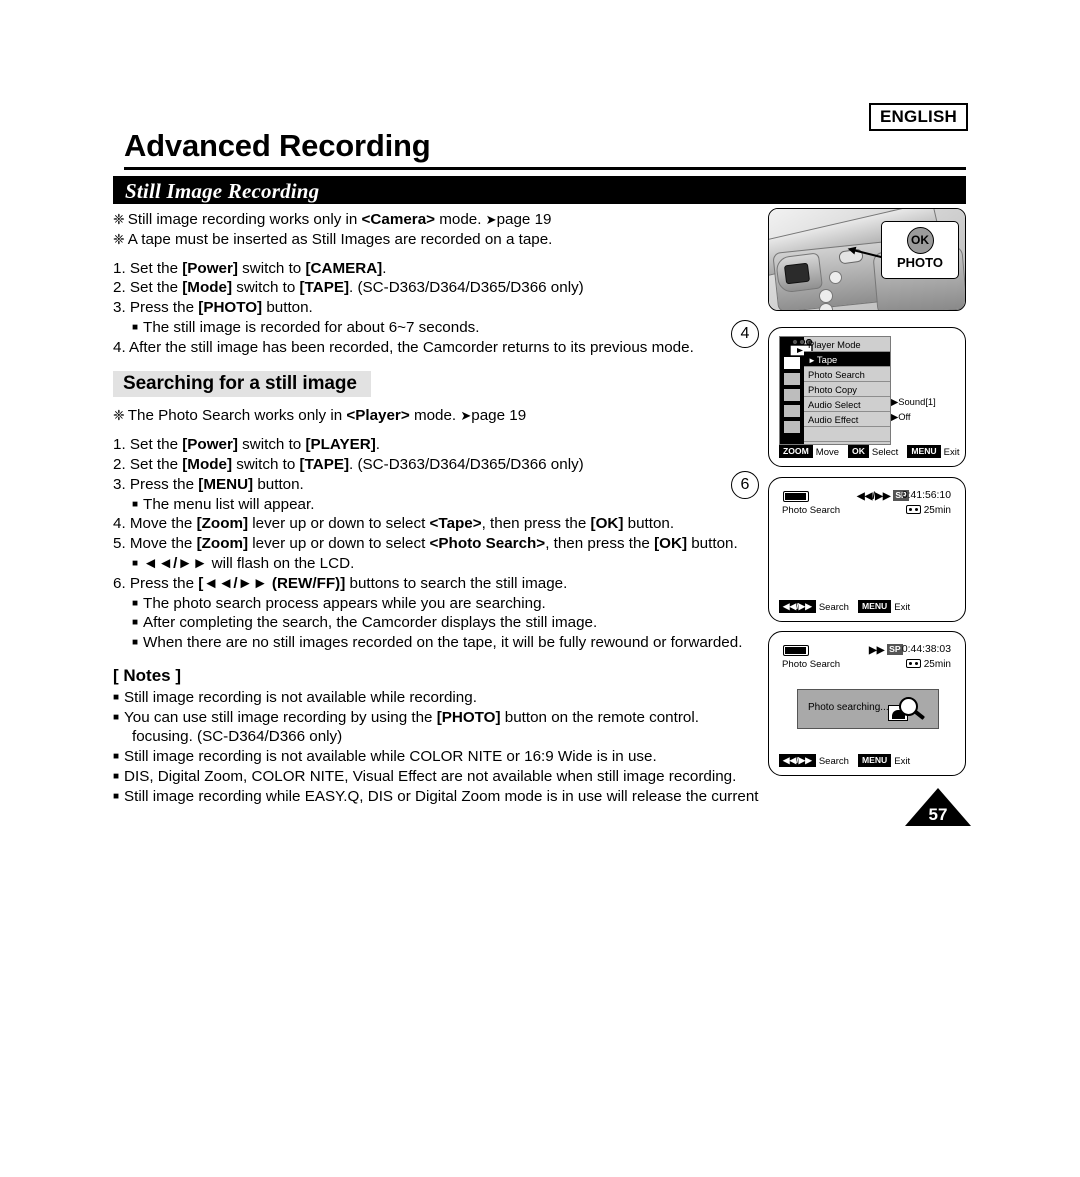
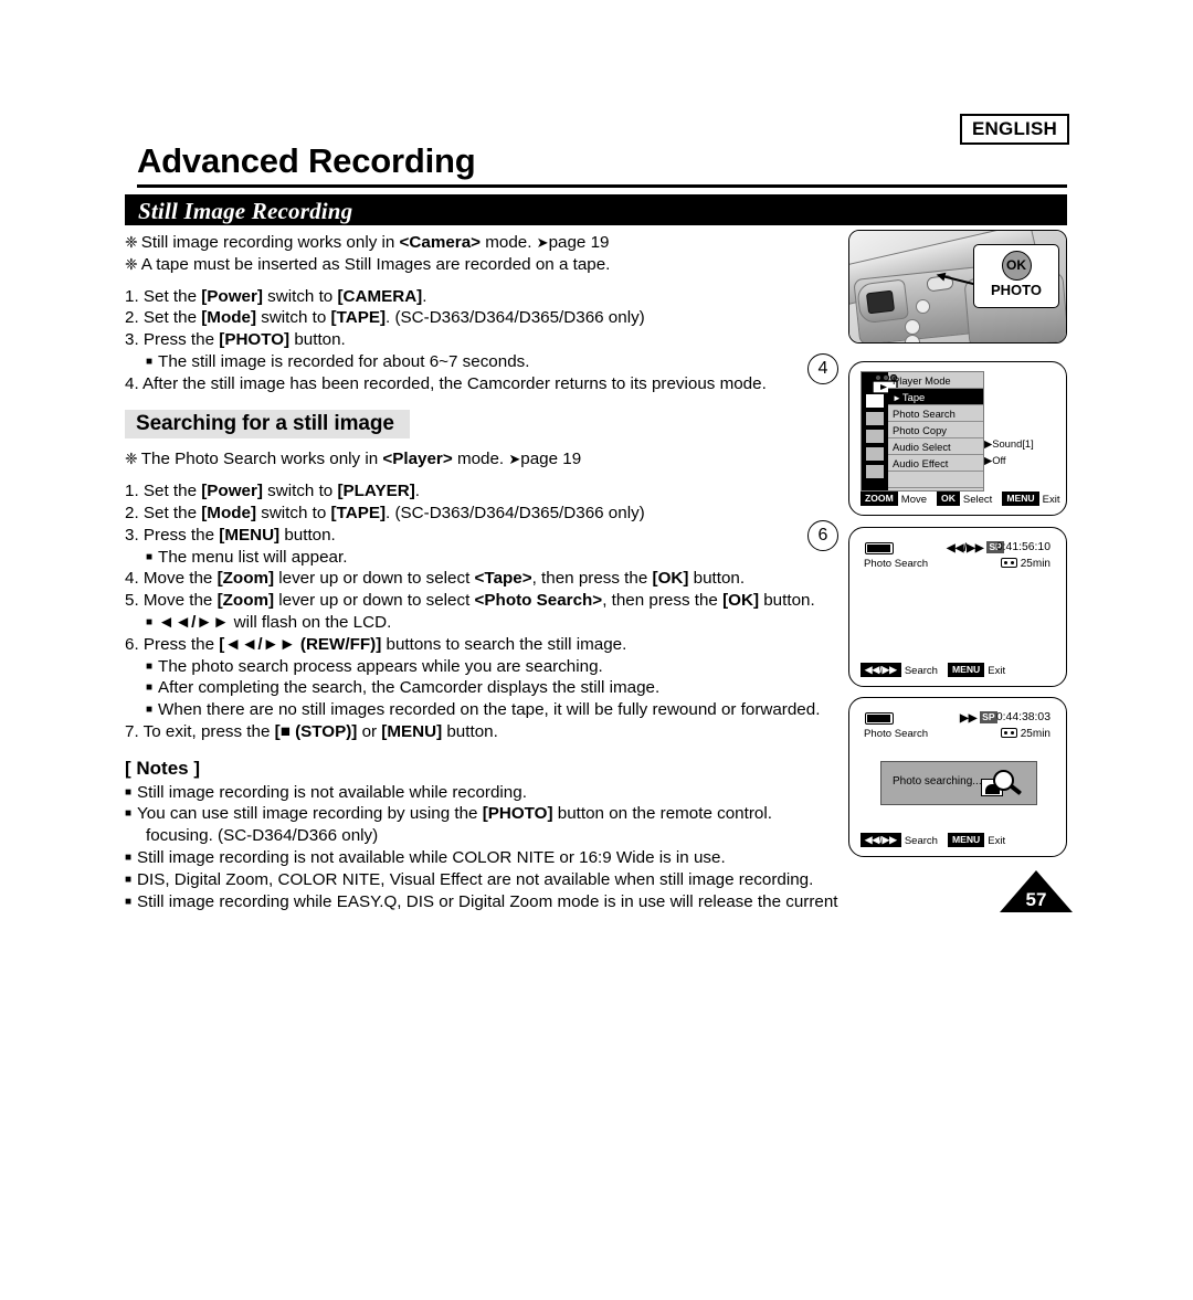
  ENGLISH
  Advanced Recording
  Still Image Recording
  ❈ Still image recording works only in <Camera> mode. ➤page 19
  ❈ A tape must be inserted as Still Images are recorded on a tape.
  1. Set the [Power] switch to [CAMERA].
  2. Set the [Mode] switch to [TAPE]. (SC-D363/D364/D365/D366 only)
  3. Press the [PHOTO] button.
  ■ The still image is recorded for about 6~7 seconds.
  4. After the still image has been recorded, the Camcorder returns to its previous mode.
  Searching for a still image
  ❈ The Photo Search works only in <Player> mode. ➤page 19
  1. Set the [Power] switch to [PLAYER].
  2. Set the [Mode] switch to [TAPE]. (SC-D363/D364/D365/D366 only)
  3. Press the [MENU] button.
  ■ The menu list will appear.
  4. Move the [Zoom] lever up or down to select <Tape>, then press the [OK] button.
  5. Move the [Zoom] lever up or down to select <Photo Search>, then press the [OK] button.
  ■ ◄◄/►► will flash on the LCD.
  6. Press the [◄◄/►► (REW/FF)] buttons to search the still image.
  ■ The photo search process appears while you are searching.
  ■ After completing the search, the Camcorder displays the still image.
  ■ When there are no still images recorded on the tape, it will be fully rewound or forwarded.
+ 7. To exit, press the [■ (STOP)] or [MENU] button.
  [ Notes ]
  ■ Still image recording is not available while recording.
  ■ You can use still image recording by using the [PHOTO] button on the remote control.
  focusing. (SC-D364/D366 only)
  ■ Still image recording is not available while COLOR NITE or 16:9 Wide is in use.
  ■ DIS, Digital Zoom, COLOR NITE, Visual Effect are not available when still image recording.
  ■ Still image recording while EASY.Q, DIS or Digital Zoom mode is in use will release the current
  4
  6
  OK
  PHOTO
  Player Mode
  ►Tape
  Photo Search
  Photo Copy
  Audio Select
  Audio Effect
  ▶Sound[1]
  ▶Off
  ZOOM Move OK Select MENU Exit
  Photo Search
  ◀◀/▶▶ SP
  0:41:56:10
  25min
  ◀◀/▶▶ Search MENU Exit
  Photo Search
  ▶▶ SP
  0:44:38:03
  25min
  Photo searching..
  ◀◀/▶▶ Search MENU Exit
  57
